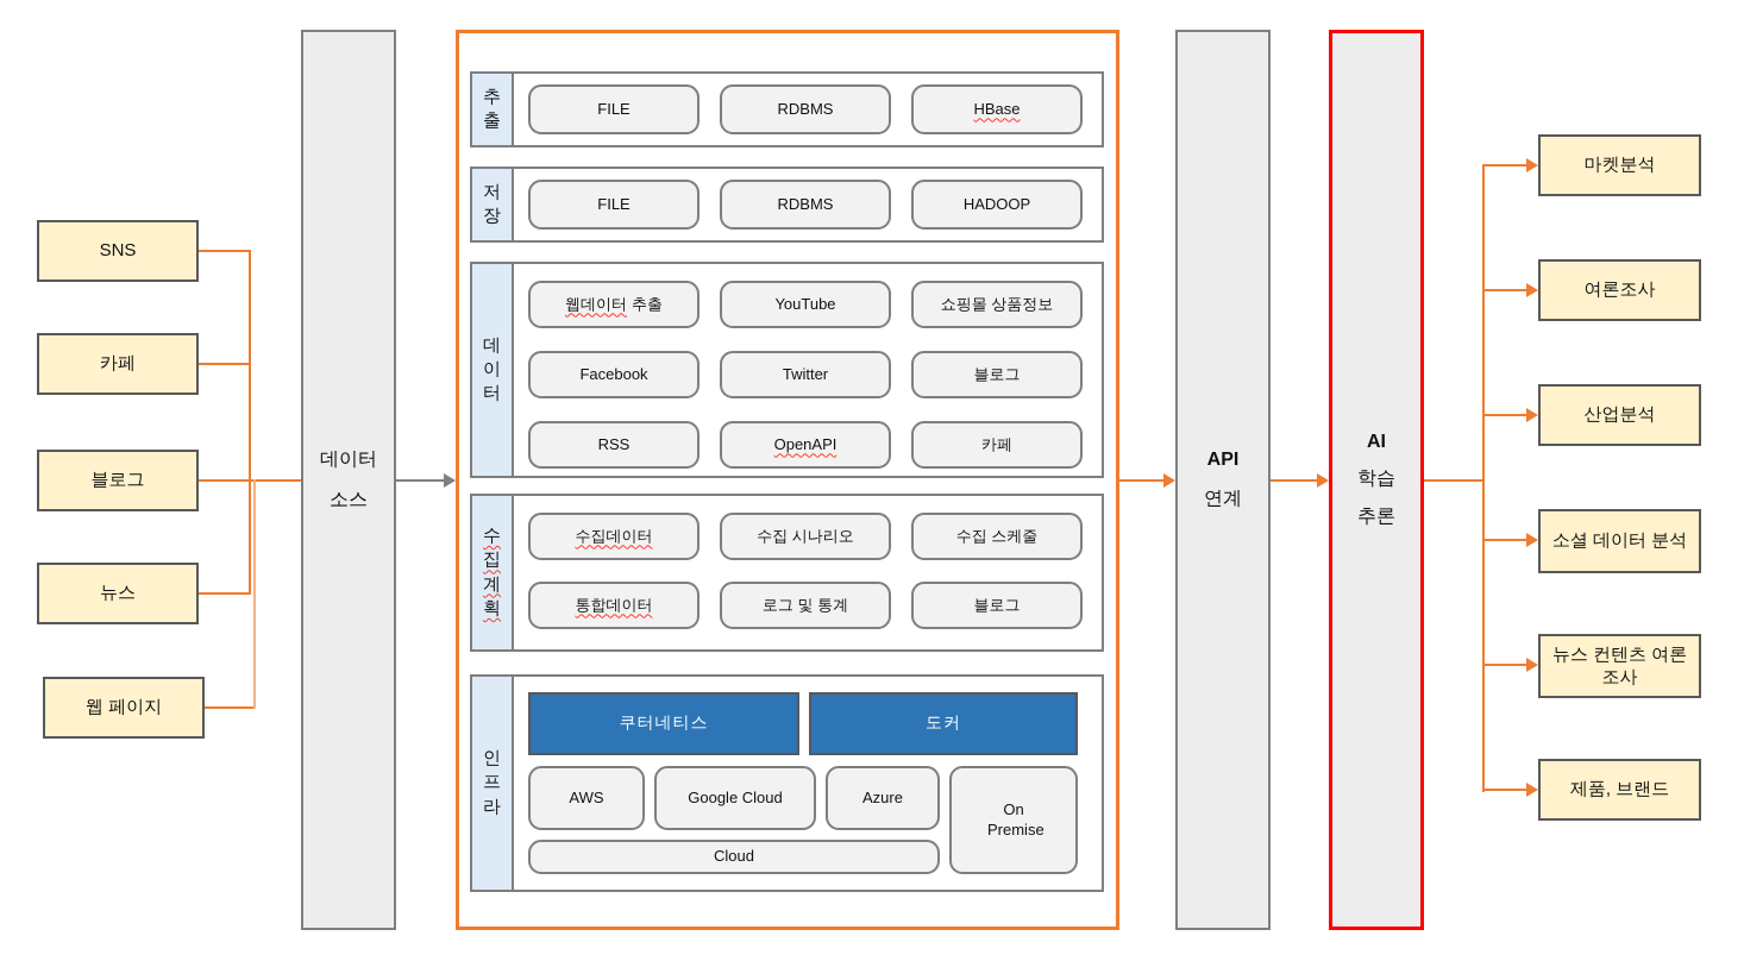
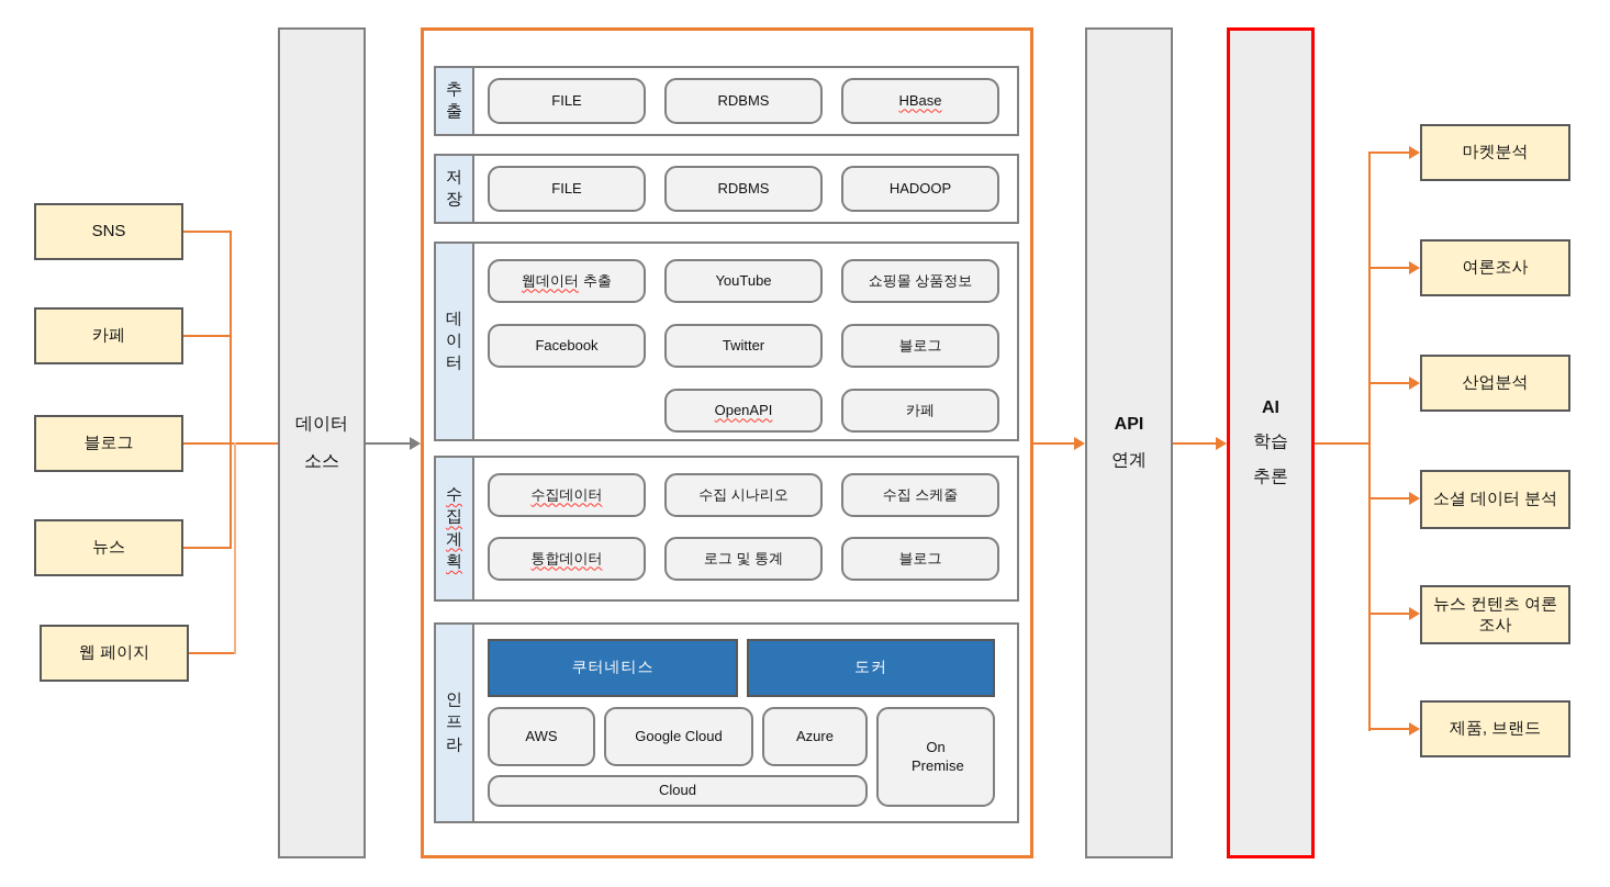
  SNS
  카페
  블로그
  뉴스
  웹 페이지
  데이터
  소스
  추출
  FILE
  RDBMS
  HBase
  저장
  FILE
  RDBMS
  HADOOP
  데이터
  웹데이터
  추출
  YouTube
  쇼핑몰 상품정보
  Facebook
  Twitter
  블로그
- RSS
  OpenAPI
  카페
  수집계획
  수집데이터
  수집 시나리오
  수집 스케줄
  통합데이터
  로그 및 통계
  블로그
  인프라
  쿠터네티스
  도커
  AWS
  Google Cloud
  Azure
  On Premise
  Cloud
  API
  연계
  AI
  학습
  추론
  마켓분석
  여론조사
  산업분석
  소셜 데이터 분석
  뉴스 컨텐츠 여론조사
  제품, 브랜드
